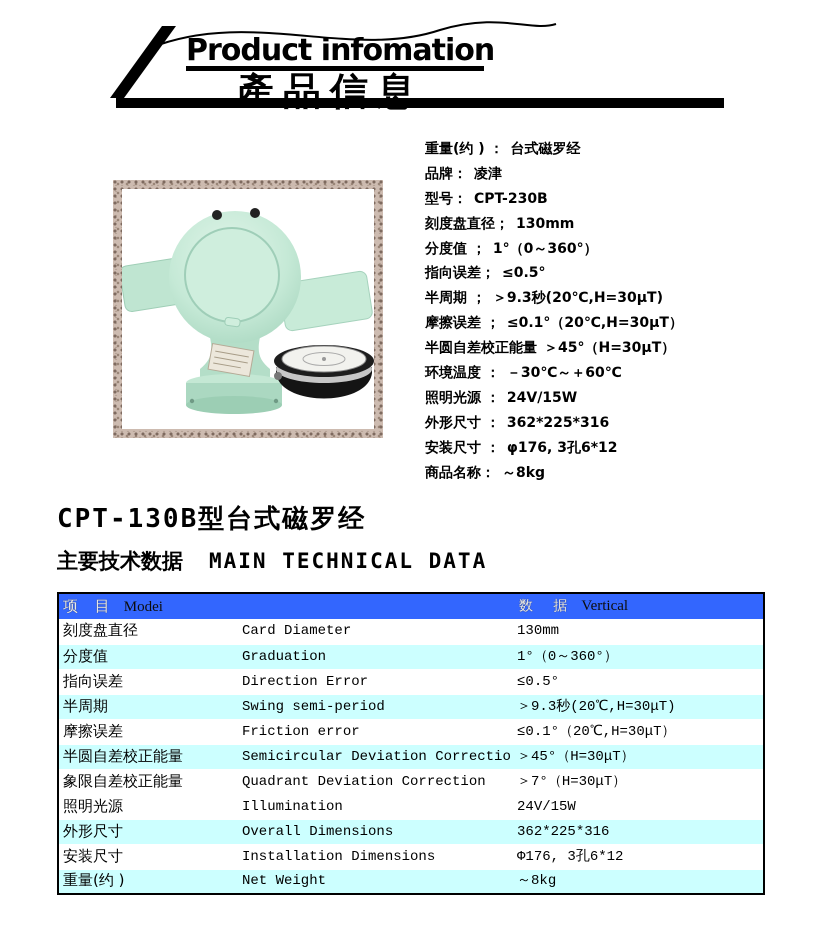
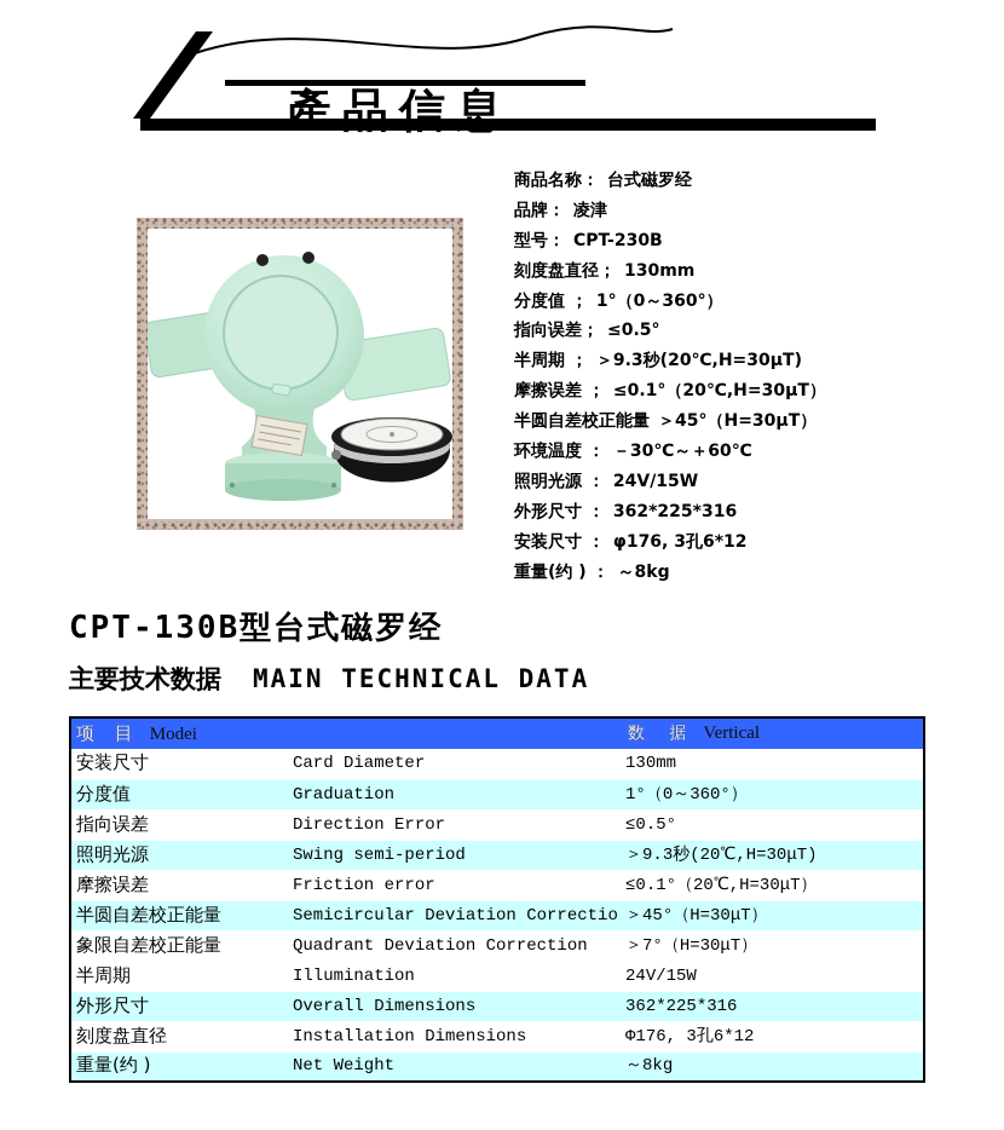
- Product infomation
  產品信息
- 重量(约 ) ： 台式磁罗经
+ 商品名称： 台式磁罗经
  品牌： 凌津
  型号： CPT-230B
  刻度盘直径； 130mm
  分度值 ； 1°（0～360°）
  指向误差； ≤0.5°
  半周期 ； ＞9.3秒(20℃,H=30μT)
  摩擦误差 ； ≤0.1°（20℃,H=30μT）
  半圆自差校正能量 ＞45°（H=30μT）
  环境温度 ： －30℃～＋60℃
  照明光源 ： 24V/15W
  外形尺寸 ： 362*225*316
  安装尺寸 ： φ176, 3孔6*12
- 商品名称： ～8kg
+ 重量(约 ) ： ～8kg
  CPT-130B型台式磁罗经
  主要技术数据 MAIN TECHNICAL DATA
  项 目 Modei	数 据 Vertical
- 刻度盘直径	Card Diameter	130mm
+ 安装尺寸	Card Diameter	130mm
  分度值	Graduation	1°（0～360°）
  指向误差	Direction Error	≤0.5°
- 半周期	Swing semi-period	＞9.3秒(20℃,H=30μT)
+ 照明光源	Swing semi-period	＞9.3秒(20℃,H=30μT)
  摩擦误差	Friction error	≤0.1°（20℃,H=30μT）
  半圆自差校正能量	Semicircular Deviation Correctio	＞45°（H=30μT）
  象限自差校正能量	Quadrant Deviation Correction	＞7°（H=30μT）
- 照明光源	Illumination	24V/15W
+ 半周期	Illumination	24V/15W
  外形尺寸	Overall Dimensions	362*225*316
- 安装尺寸	Installation Dimensions	Φ176, 3孔6*12
+ 刻度盘直径	Installation Dimensions	Φ176, 3孔6*12
  重量(约 )	Net Weight	～8kg
